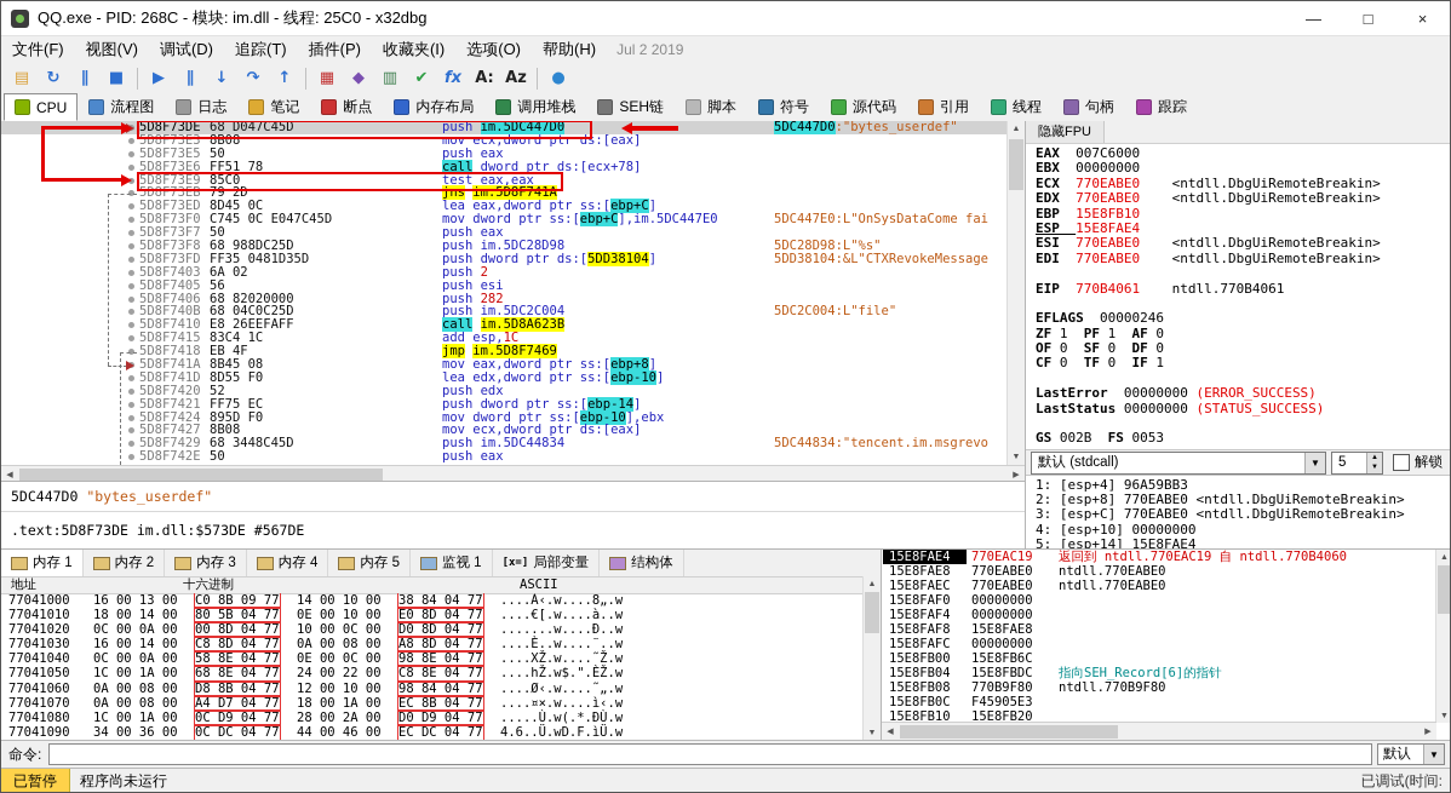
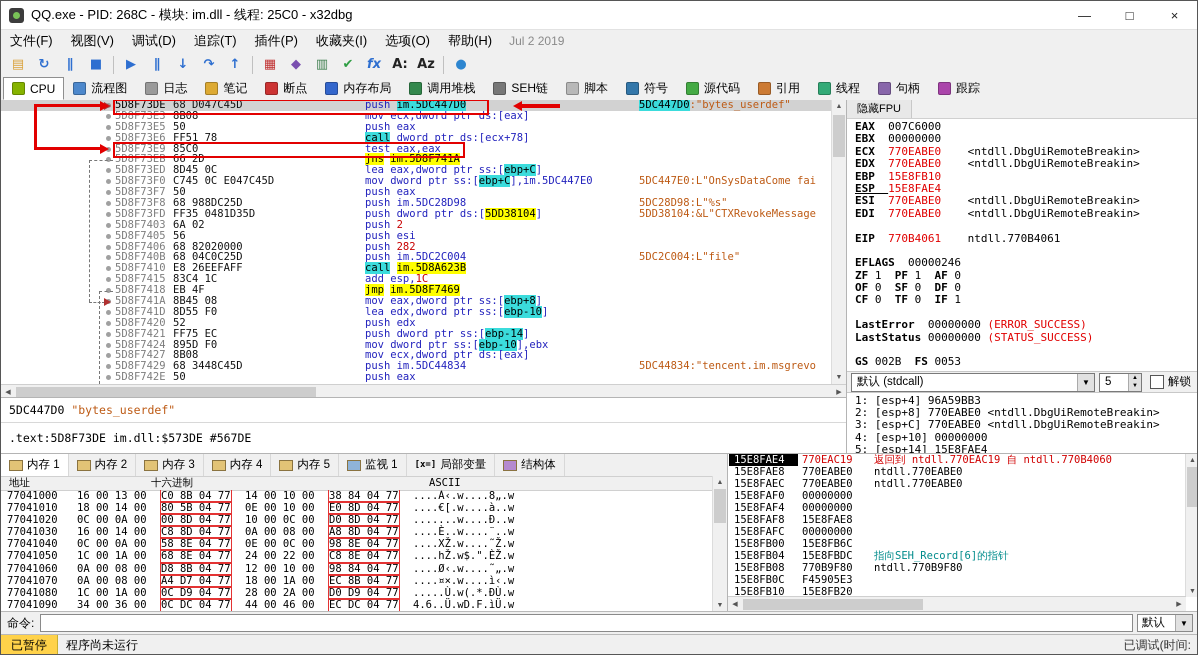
  QQ.exe - PID: 268C - 模块: im.dll - 线程: 25C0 - x32dbg
  —
  □
  ×
  文件(F)
  视图(V)
  调试(D)
  追踪(T)
  插件(P)
  收藏夹(I)
  选项(O)
  帮助(H)
  Jul 2 2019
  ▤
  ↻
  ∥
  ■
  ▶
  ∥
  ↓
  ↷
  ↑
  ▦
  ◆
  ▥
  ✔
  fx
  A:
  Az
  ●
  CPU
  流程图
  日志
  笔记
  断点
  内存布局
  调用堆栈
  SEH链
  脚本
  符号
  源代码
  引用
  线程
  句柄
  跟踪
  5D8F73DE
  68 D047C45D
  push im.5DC447D0
  5DC447D0:"bytes_userdef"
  5D8F73E3
  8B08
  mov ecx,dword ptr ds:[eax]
  5D8F73E5
  50
  push eax
  5D8F73E6
  FF51 78
  call dword ptr ds:[ecx+78]
  5D8F73E9
  85C0
  test eax,eax
  5D8F73EB
- 79 2D
+ 66 2D
  jns im.5D8F741A
  5D8F73ED
  8D45 0C
  lea eax,dword ptr ss:[ebp+C]
  5D8F73F0
  C745 0C E047C45D
  mov dword ptr ss:[ebp+C],im.5DC447E0
  5DC447E0:L"OnSysDataCome fai
  5D8F73F7
  50
  push eax
  5D8F73F8
  68 988DC25D
  push im.5DC28D98
  5DC28D98:L"%s"
  5D8F73FD
  FF35 0481D35D
  push dword ptr ds:[5DD38104]
  5DD38104:&L"CTXRevokeMessage
  5D8F7403
  6A 02
  push 2
  5D8F7405
  56
  push esi
  5D8F7406
  68 82020000
  push 282
  5D8F740B
  68 04C0C25D
  push im.5DC2C004
  5DC2C004:L"file"
  5D8F7410
  E8 26EEFAFF
  call im.5D8A623B
  5D8F7415
  83C4 1C
  add esp,1C
  5D8F7418
  EB 4F
  jmp im.5D8F7469
  5D8F741A
  8B45 08
  mov eax,dword ptr ss:[ebp+8]
  5D8F741D
  8D55 F0
  lea edx,dword ptr ss:[ebp-10]
  5D8F7420
  52
  push edx
  5D8F7421
  FF75 EC
  push dword ptr ss:[ebp-14]
  5D8F7424
  895D F0
  mov dword ptr ss:[ebp-10],ebx
  5D8F7427
  8B08
  mov ecx,dword ptr ds:[eax]
  5D8F7429
  68 3448C45D
  push im.5DC44834
  5DC44834:"tencent.im.msgrevo
  5D8F742E
  50
  push eax
  5DC447D0 "bytes_userdef"
  .text:5D8F73DE im.dll:$573DE #567DE
  隐藏FPU
  EAX 007C6000
  EBX 00000000
  ECX 770EABE0 <ntdll.DbgUiRemoteBreakin>
  EDX 770EABE0 <ntdll.DbgUiRemoteBreakin>
  EBP 15E8FB10
  ESP 15E8FAE4
  ESI 770EABE0 <ntdll.DbgUiRemoteBreakin>
  EDI 770EABE0 <ntdll.DbgUiRemoteBreakin>
  EIP 770B4061 ntdll.770B4061
  EFLAGS 00000246
  ZF 1 PF 1 AF 0
  OF 0 SF 0 DF 0
  CF 0 TF 0 IF 1
  LastError 00000000 (ERROR_SUCCESS)
  LastStatus 00000000 (STATUS_SUCCESS)
  GS 002B FS 0053
  默认 (stdcall)
  ▼
  5
  解锁
  1: [esp+4] 96A59BB3
  2: [esp+8] 770EABE0 <ntdll.DbgUiRemoteBreakin>
  3: [esp+C] 770EABE0 <ntdll.DbgUiRemoteBreakin>
  4: [esp+10] 00000000
  5: [esp+14] 15E8FAE4
  内存 1
  内存 2
  内存 3
  内存 4
  内存 5
  监视 1
  [x=]
  局部变量
  结构体
  地址
  十六进制
  ASCII
  77041000
  16 00 13 00
- C0 8B 09 77
+ C0 8B 04 77
  14 00 10 00
  38 84 04 77
  ....À‹.w....8„.w
  77041010
  18 00 14 00
  80 5B 04 77
  0E 00 10 00
  E0 8D 04 77
  ....€[.w....à..w
  77041020
  0C 00 0A 00
  00 8D 04 77
  10 00 0C 00
  D0 8D 04 77
  .......w....Ð..w
  77041030
  16 00 14 00
  C8 8D 04 77
  0A 00 08 00
  A8 8D 04 77
  ....È..w....¨..w
  77041040
  0C 00 0A 00
  58 8E 04 77
  0E 00 0C 00
  98 8E 04 77
  ....XŽ.w....˜Ž.w
  77041050
  1C 00 1A 00
  68 8E 04 77
  24 00 22 00
  C8 8E 04 77
  ....hŽ.w$.".ÈŽ.w
  77041060
  0A 00 08 00
  D8 8B 04 77
  12 00 10 00
  98 84 04 77
  ....Ø‹.w....˜„.w
  77041070
  0A 00 08 00
  A4 D7 04 77
  18 00 1A 00
  EC 8B 04 77
  ....¤×.w....ì‹.w
  77041080
  1C 00 1A 00
  0C D9 04 77
  28 00 2A 00
  D0 D9 04 77
  .....Ù.w(.*.ÐÙ.w
  77041090
  34 00 36 00
  0C DC 04 77
  44 00 46 00
  EC DC 04 77
  4.6..Ü.wD.F.ìÜ.w
  15E8FAE4
  770EAC19
  返回到 ntdll.770EAC19 自 ntdll.770B4060
  15E8FAE8
  770EABE0
  ntdll.770EABE0
  15E8FAEC
  770EABE0
  ntdll.770EABE0
  15E8FAF0
  00000000
  15E8FAF4
  00000000
  15E8FAF8
  15E8FAE8
  15E8FAFC
  00000000
  15E8FB00
  15E8FB6C
  15E8FB04
  15E8FBDC
  指向SEH_Record[6]的指针
  15E8FB08
  770B9F80
  ntdll.770B9F80
  15E8FB0C
  F45905E3
  15E8FB10
  15E8FB20
  命令:
  默认
  ▼
  已暂停
  程序尚未运行
  已调试(时间:
